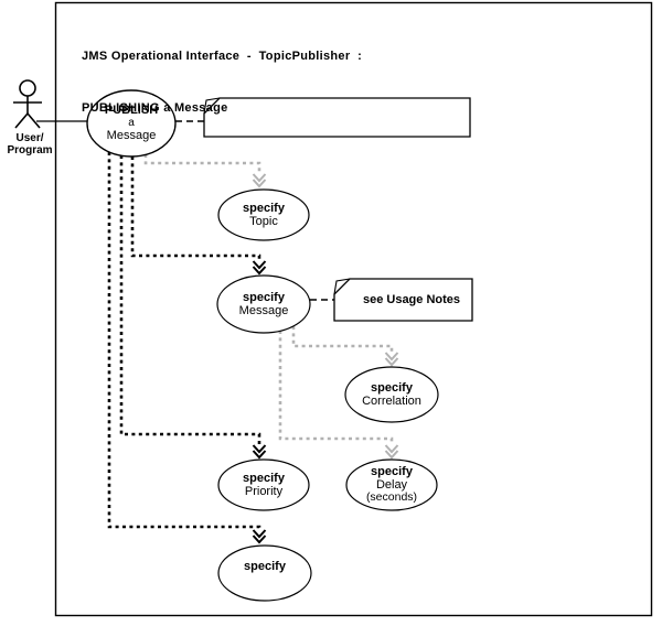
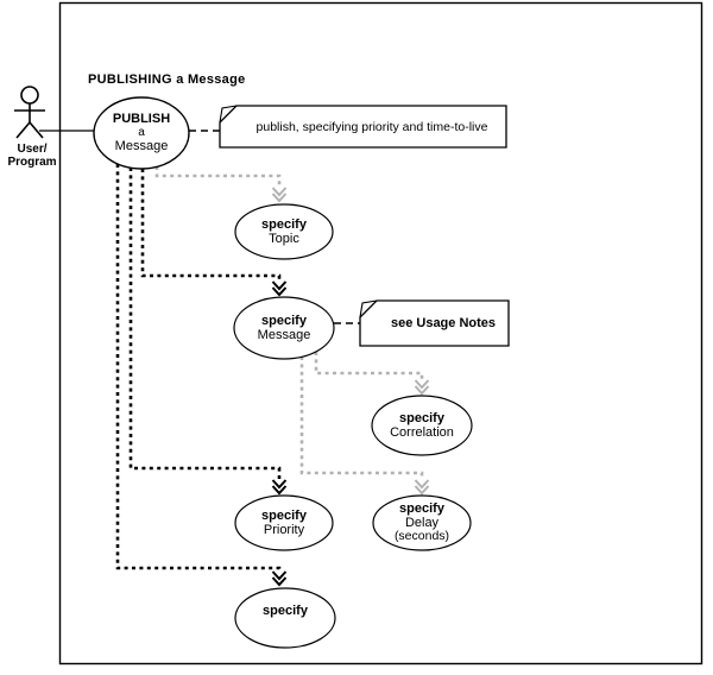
- JMS Operational Interface - TopicPublisher :
  PUBLISHING a Message
  User/
  Program
  PUBLISH
  a
  Message
  specify
  Topic
  specify
  Message
  specify
  Correlation
  specify
  Priority
  specify
  Delay
  (seconds)
  specify
+ publish, specifying priority and time-to-live
  see Usage Notes
